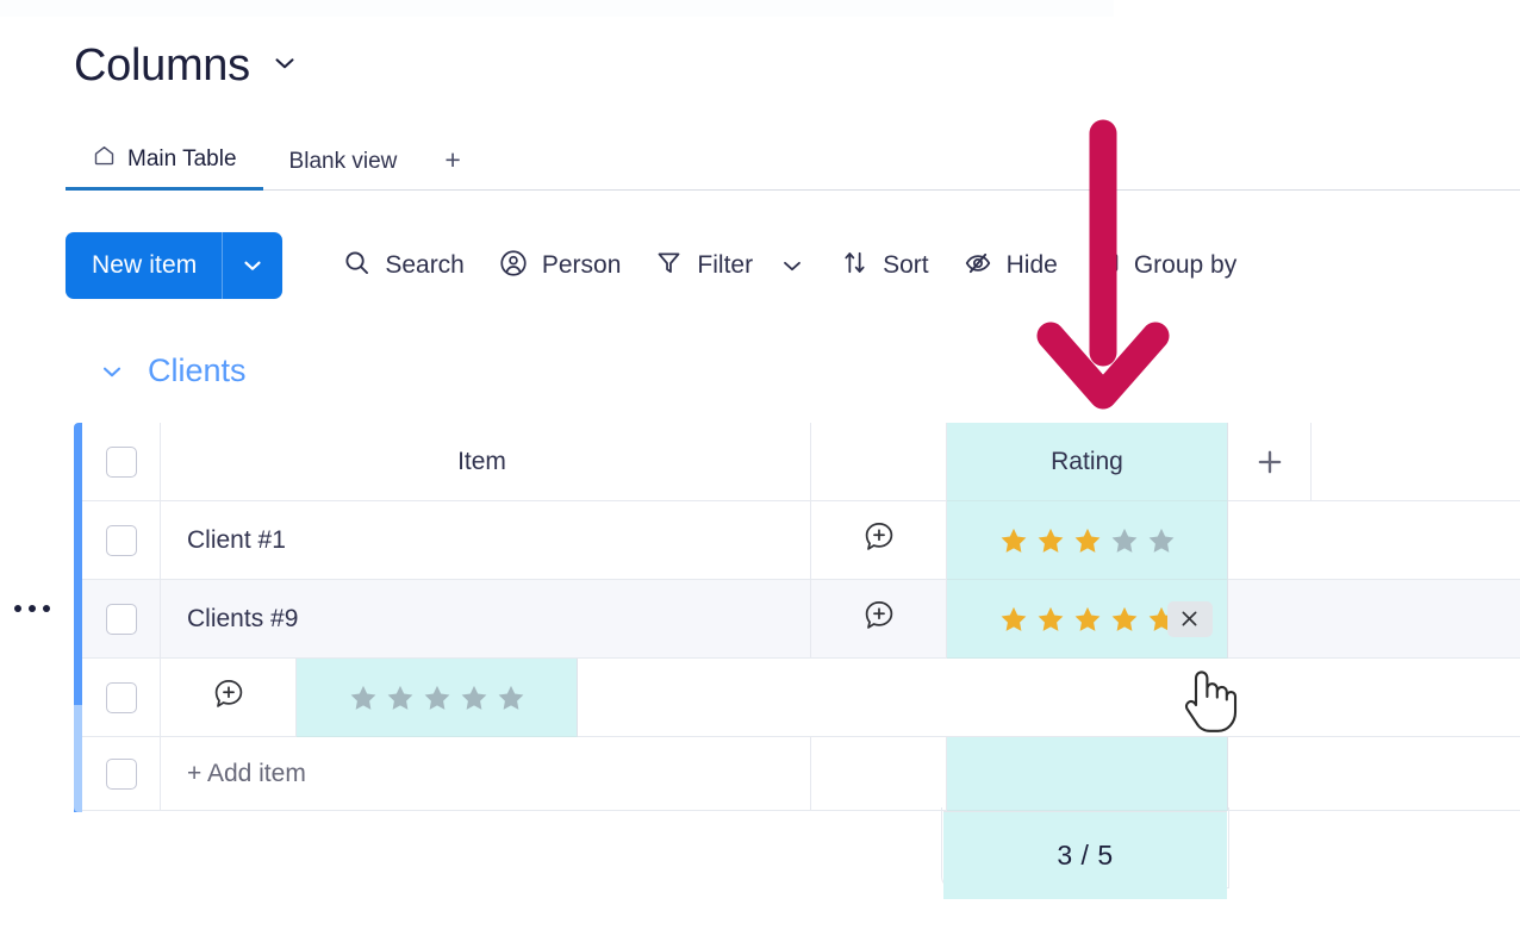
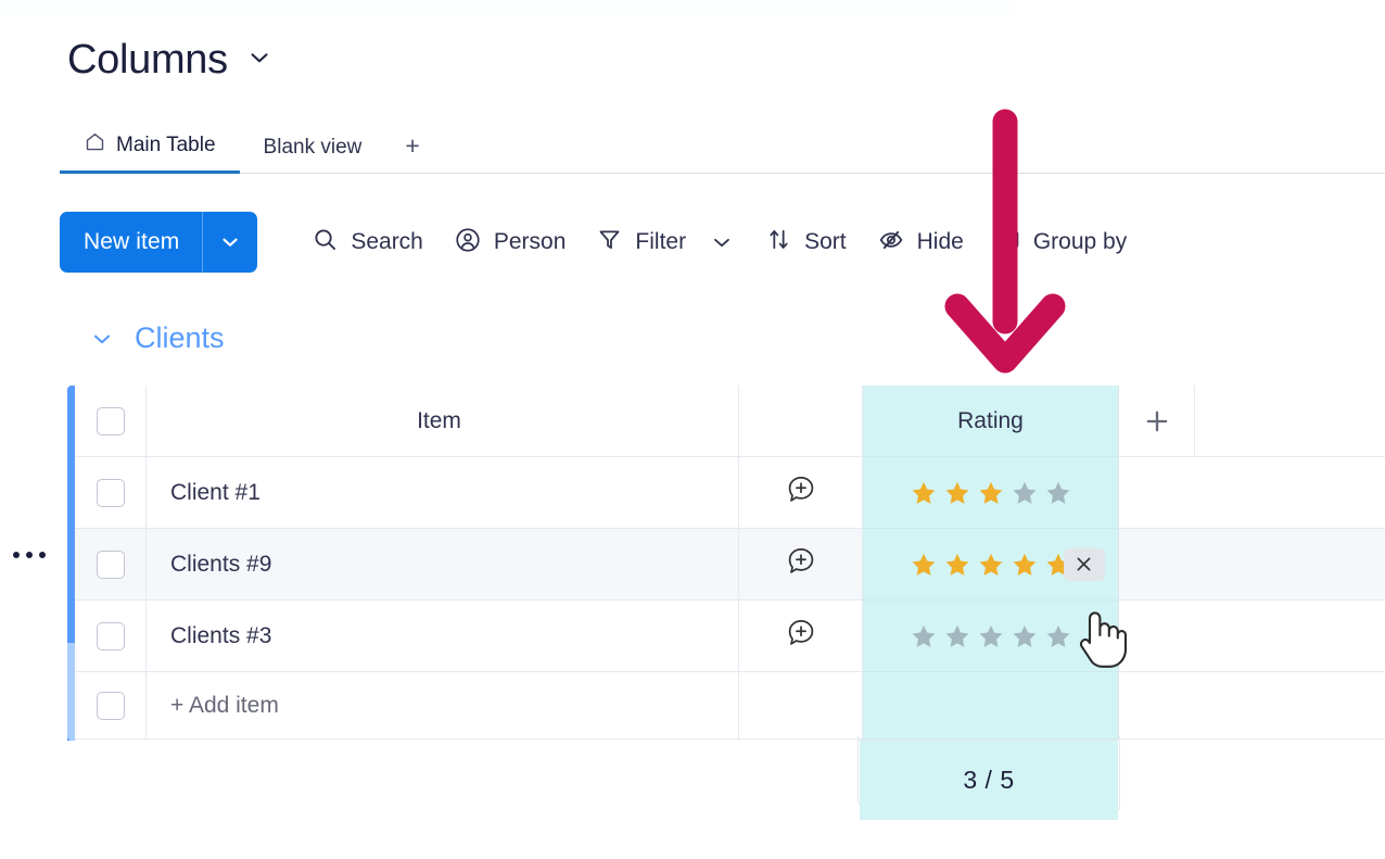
  Columns
  Main Table
  Blank view
  +
  New item
  Search
  Person
  Filter
  Sort
  Hide
  Group by
  Clients
  Item
  Rating
  Client #1
  Clients #9
+ Clients #3
  + Add item
  3 / 5
